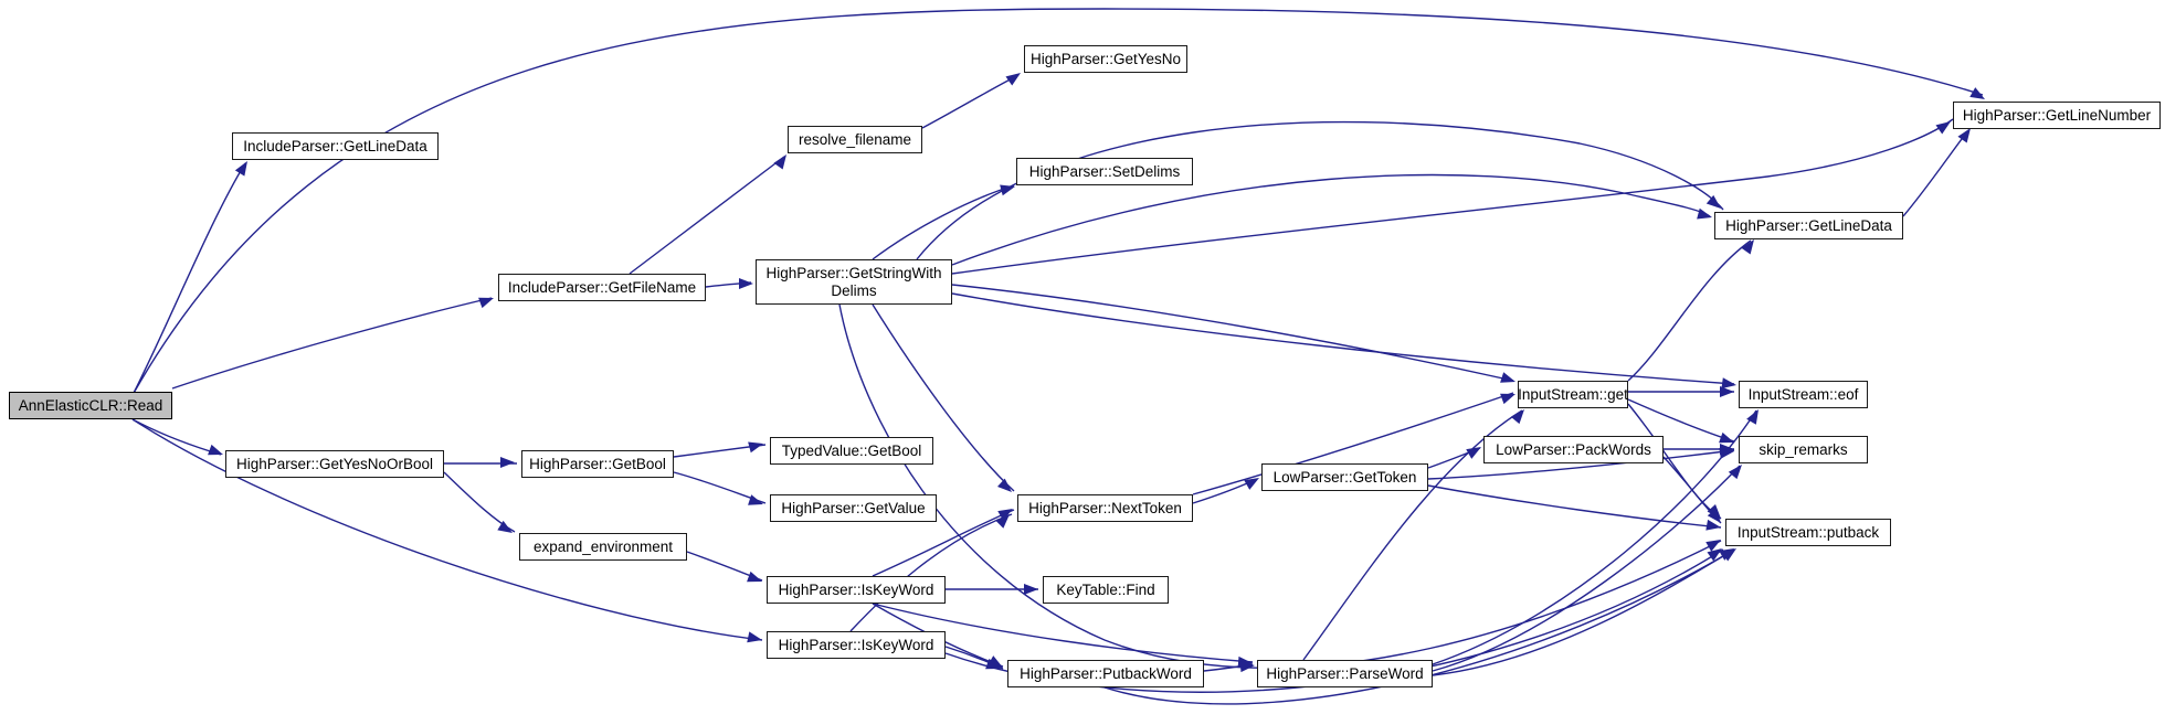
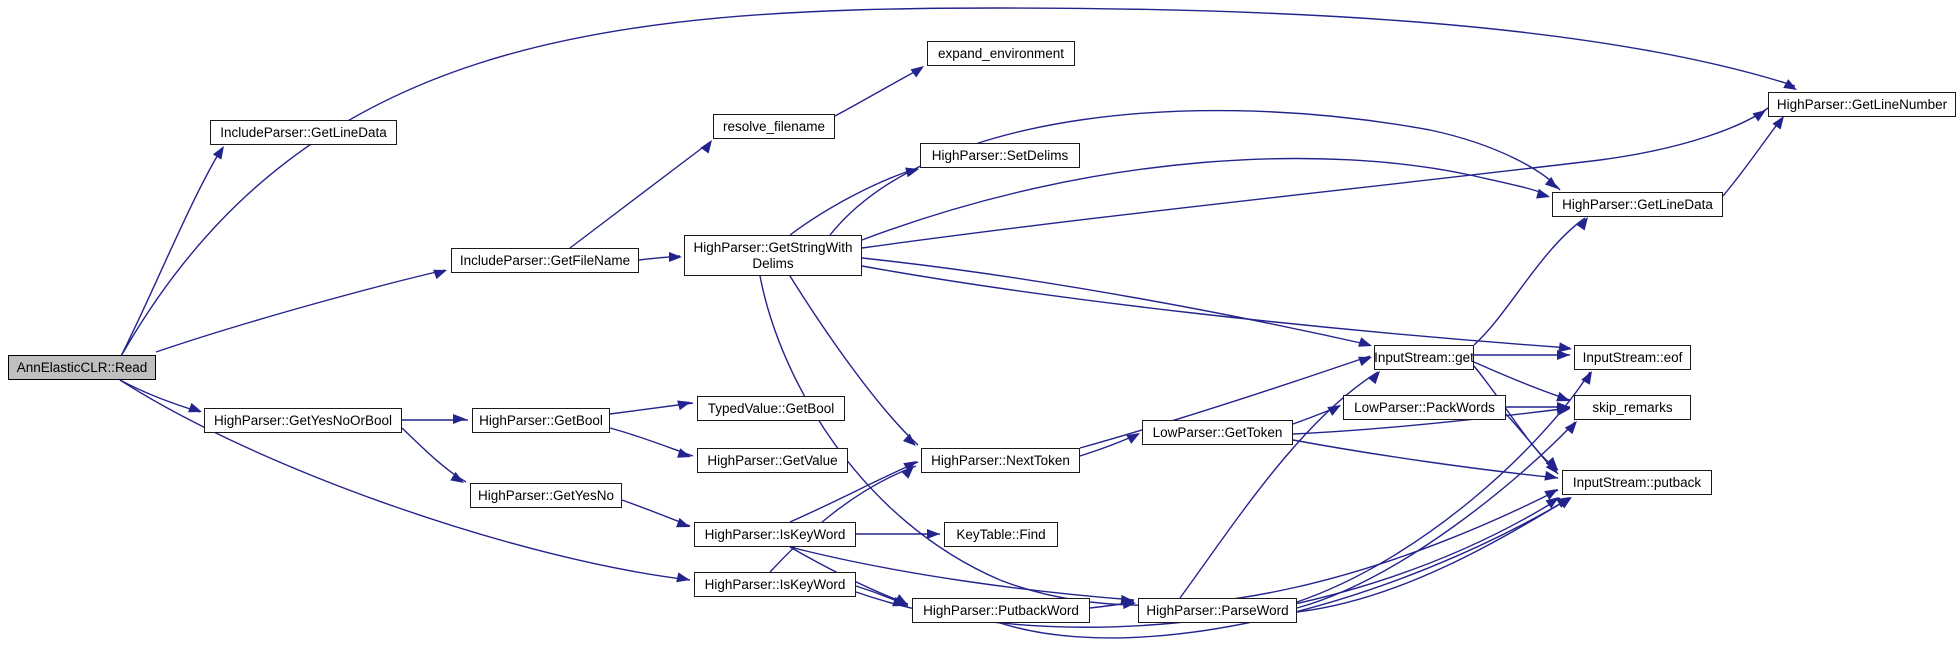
  AnnElasticCLR::Read
  IncludeParser::GetLineData
  IncludeParser::GetFileName
  resolve_filename
- HighParser::GetYesNo
+ expand_environment
  HighParser::SetDelims
  HighParser::GetStringWith
  Delims
  HighParser::GetLineNumber
  HighParser::GetLineData
  InputStream::get
  InputStream::eof
  LowParser::PackWords
  skip_remarks
  InputStream::putback
  LowParser::GetToken
  HighParser::GetYesNoOrBool
  HighParser::GetBool
  TypedValue::GetBool
  HighParser::GetValue
- expand_environment
+ HighParser::GetYesNo
  HighParser::NextToken
  HighParser::IsKeyWord
  KeyTable::Find
  HighParser::ParseWord
  HighParser::IsKeyWord
  HighParser::PutbackWord
